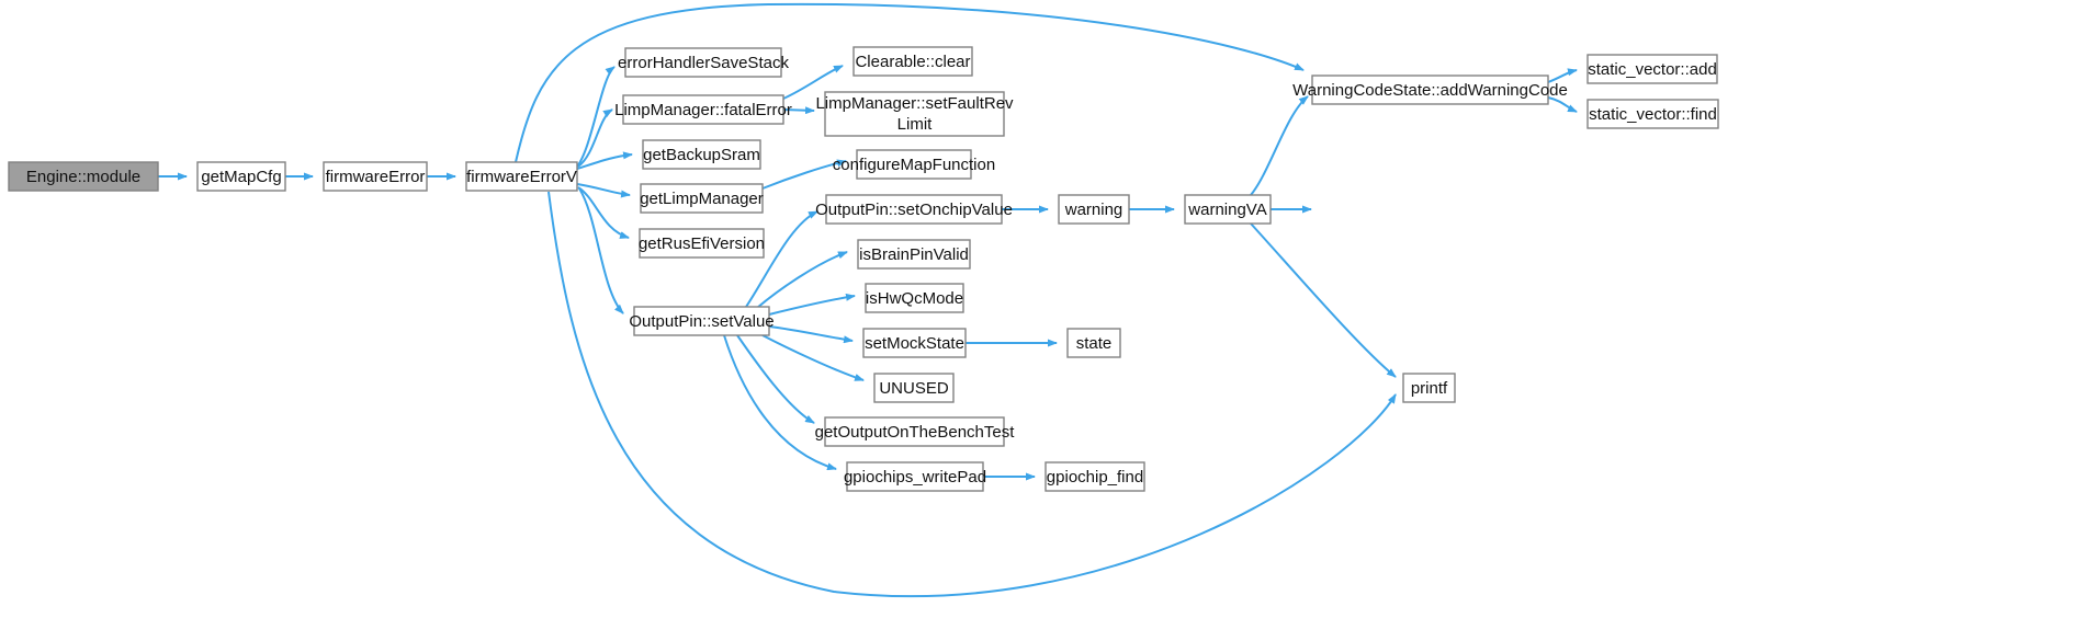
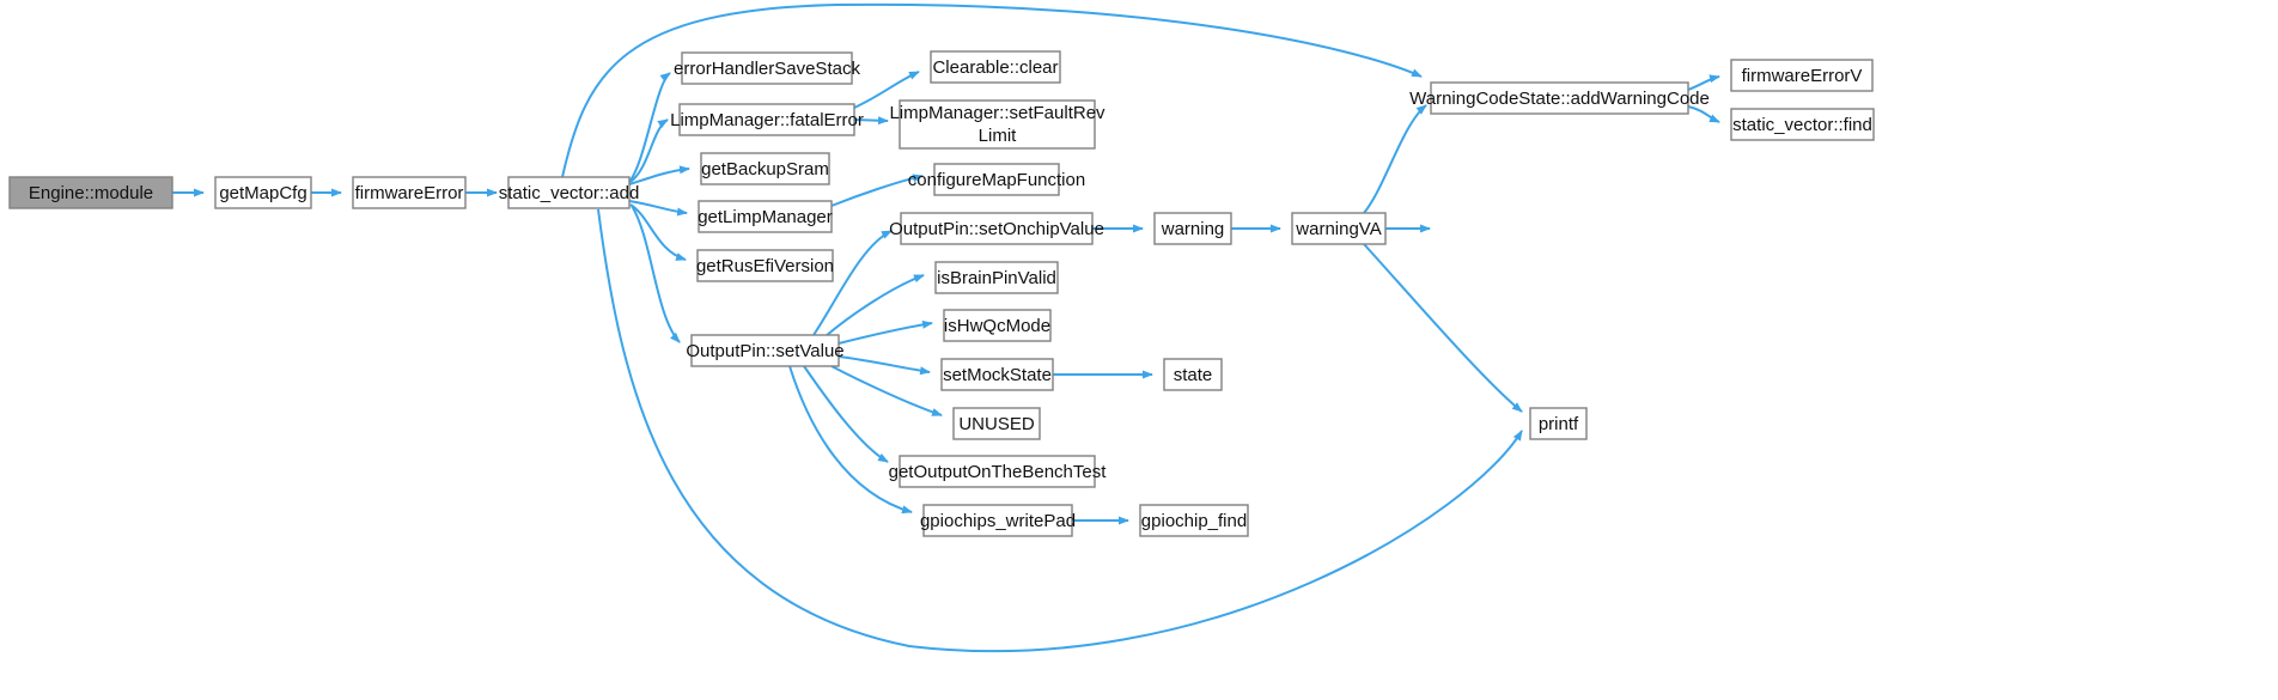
  Engine::module
  getMapCfg
  firmwareError
- firmwareErrorV
+ static_vector::add
  errorHandlerSaveStack
  LimpManager::fatalError
  getBackupSram
  getLimpManager
  getRusEfiVersion
  OutputPin::setValue
  Clearable::clear
  LimpManager::setFaultRev
  Limit
  configureMapFunction
  OutputPin::setOnchipValue
  isBrainPinValid
  isHwQcMode
  setMockState
  UNUSED
  getOutputOnTheBenchTest
  gpiochips_writePad
  state
  gpiochip_find
  warning
  warningVA
  WarningCodeState::addWarningCode
  printf
- static_vector::add
+ firmwareErrorV
  static_vector::find
